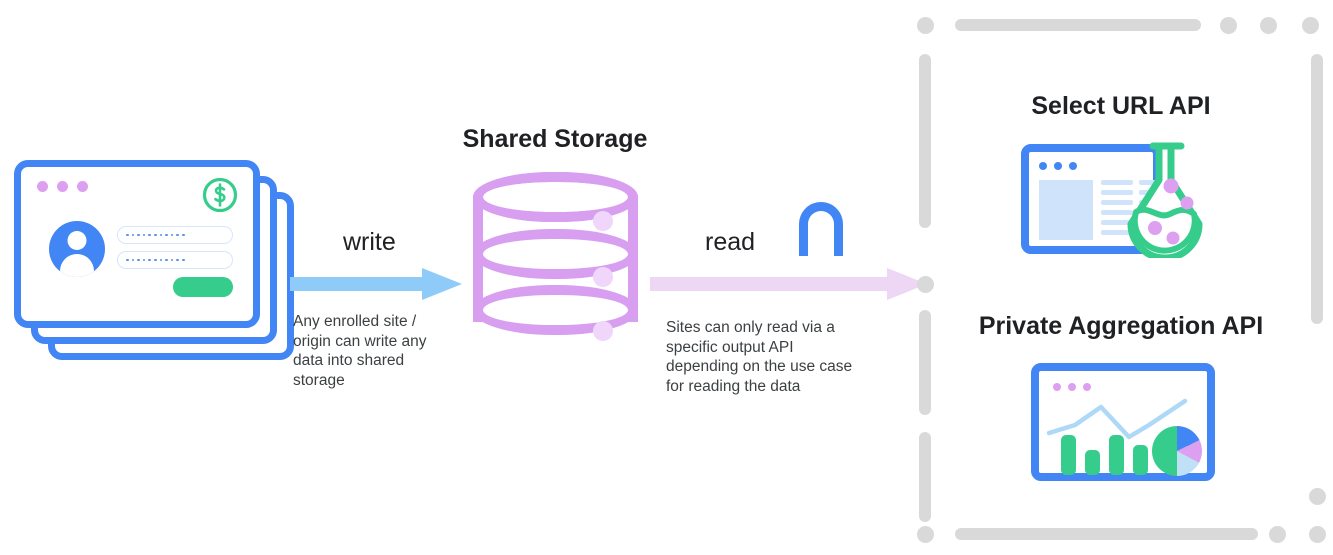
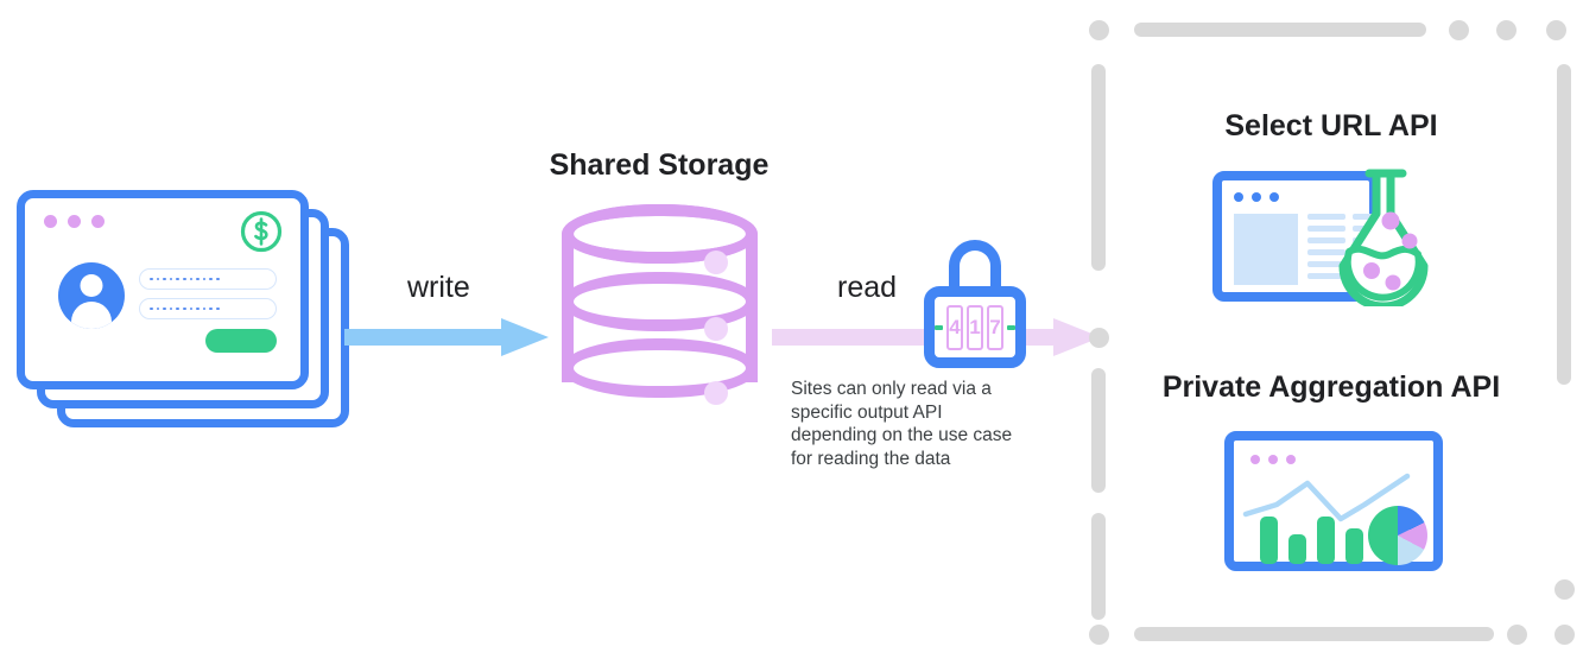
  write
- Any enrolled site /
- origin can write any
- data into shared
- storage
  Shared Storage
  read
+ 4
+ 1
+ 7
  Sites can only read via a
  specific output API
  depending on the use case
  for reading the data
  Select URL API
  Private Aggregation API
